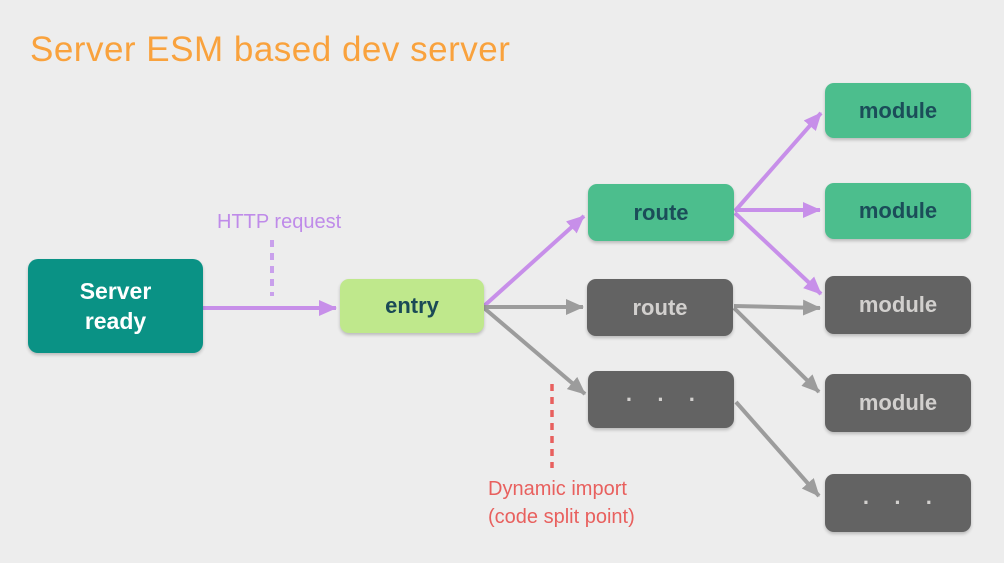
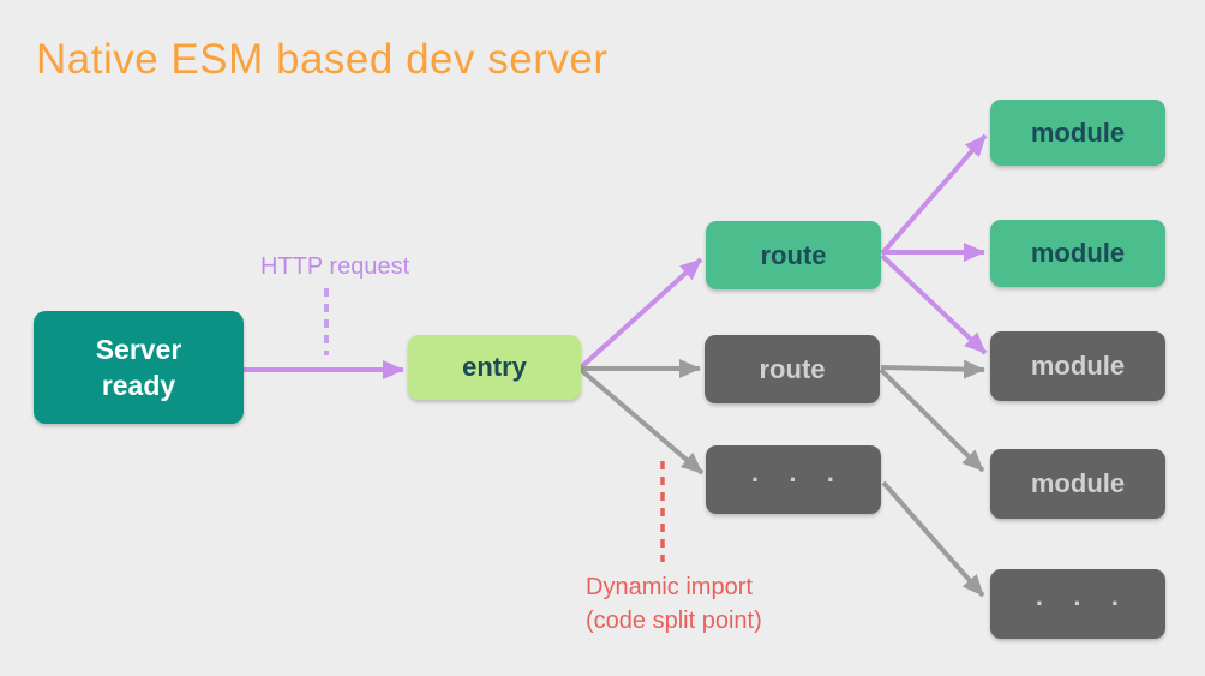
- Server ESM based dev server
+ Native ESM based dev server
  Server
  ready
  entry
  route
  route
  · · ·
  module
  module
  module
  module
  · · ·
  HTTP request
  Dynamic import
  (code split point)
